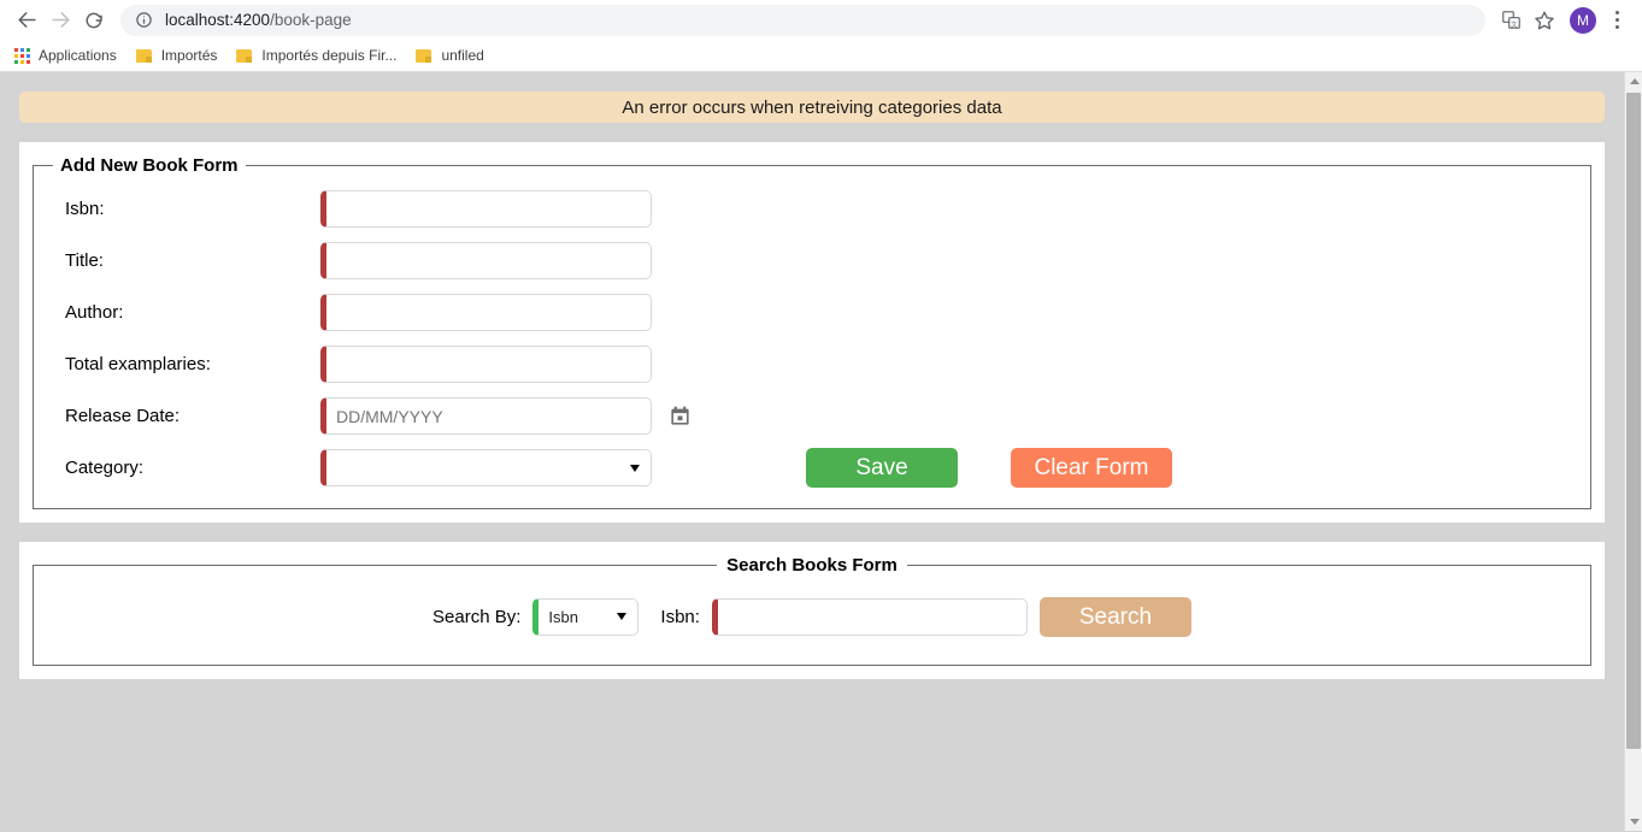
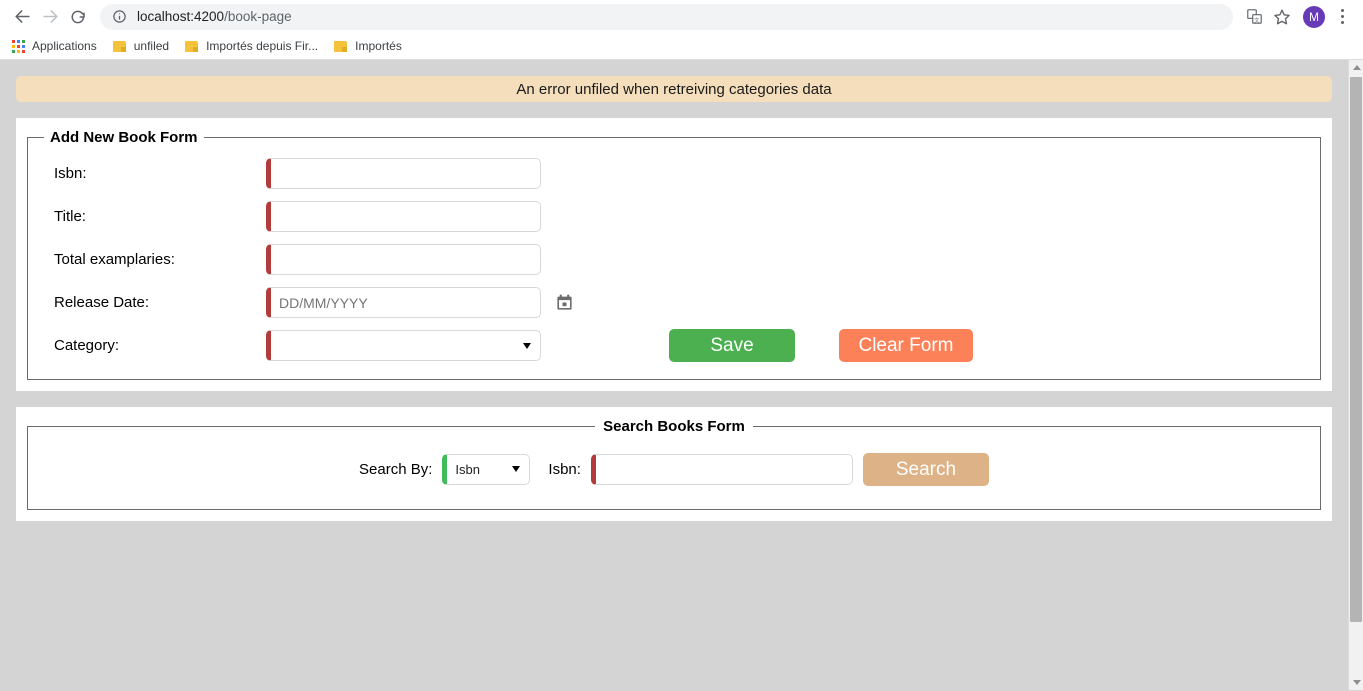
  localhost:4200/book-page
  M
  Applications
- Importés
+ unfiled
  Importés depuis Fir...
- unfiled
+ Importés
- An error occurs when retreiving categories data
+ An error unfiled when retreiving categories data
  Add New Book Form
  Isbn:
  Title:
- Author:
  Total examplaries:
  Release Date:
  DD/MM/YYYY
  Category:
  Save
  Clear Form
  Search Books Form
  Search By:
  Isbn
  Isbn:
  Search
